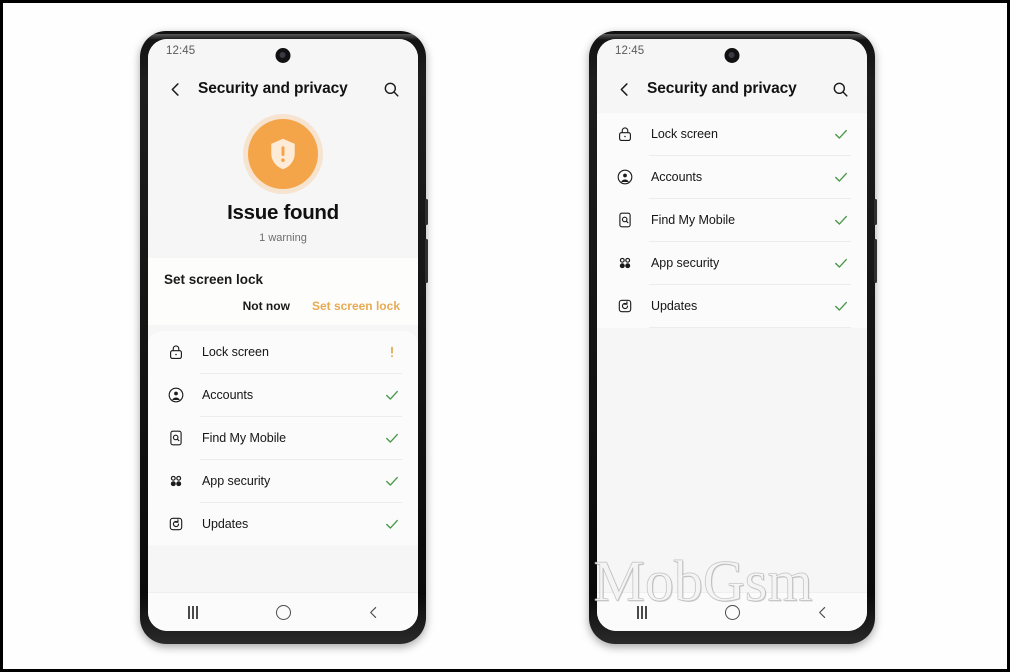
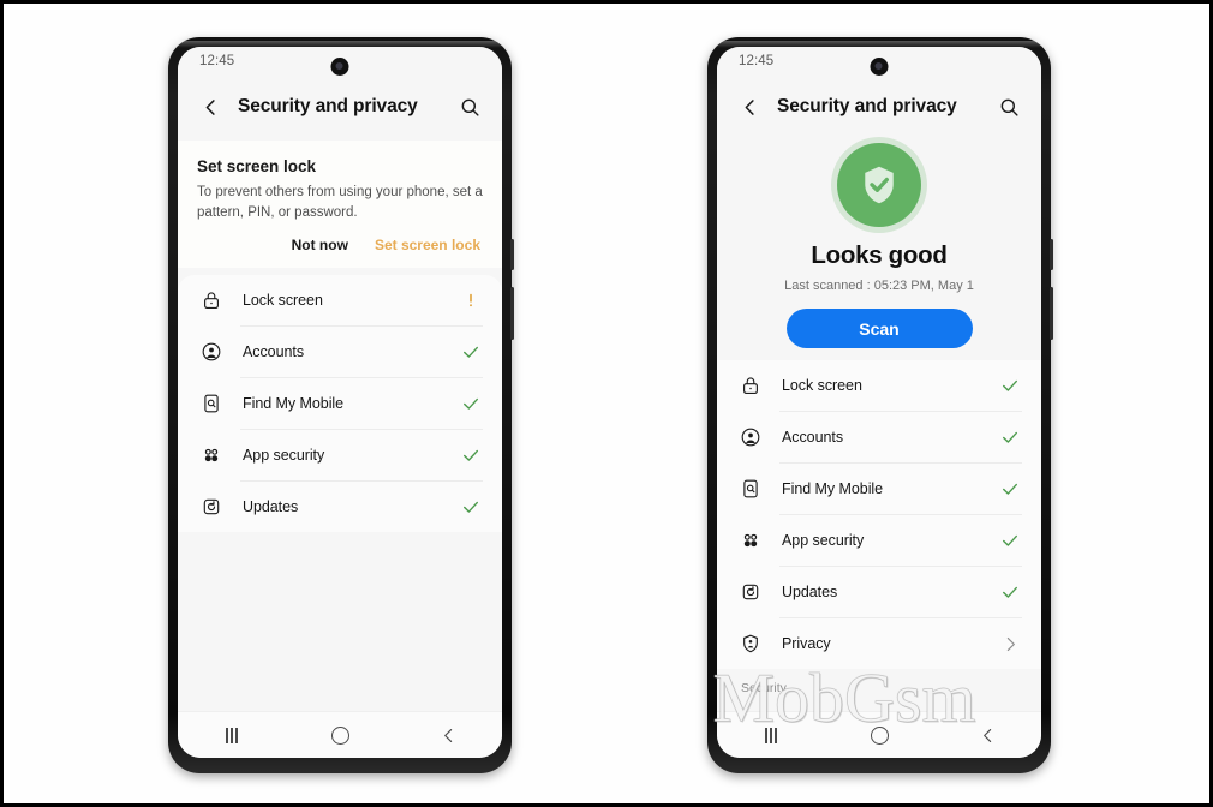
  12:45
  Security and privacy
- Issue found
- 1 warning
  Set screen lock
+ To prevent others from using your phone, set a pattern, PIN, or password.
  Not now
  Set screen lock
  Lock screen
  Accounts
  Find My Mobile
  App security
  Updates
  12:45
  Security and privacy
+ Looks good
+ Last scanned : 05:23 PM, May 1
+ Scan
  Lock screen
  Accounts
  Find My Mobile
  App security
  Updates
+ Privacy
+ Security
  MobGsm
